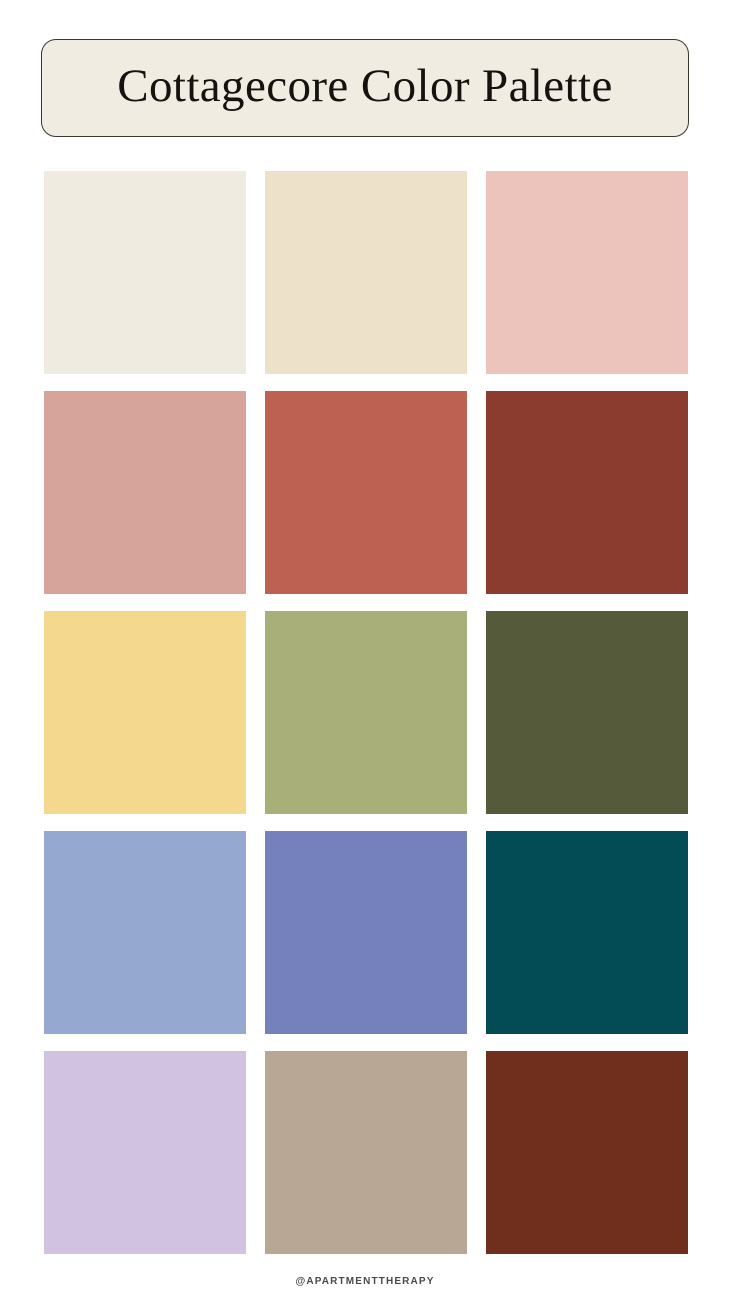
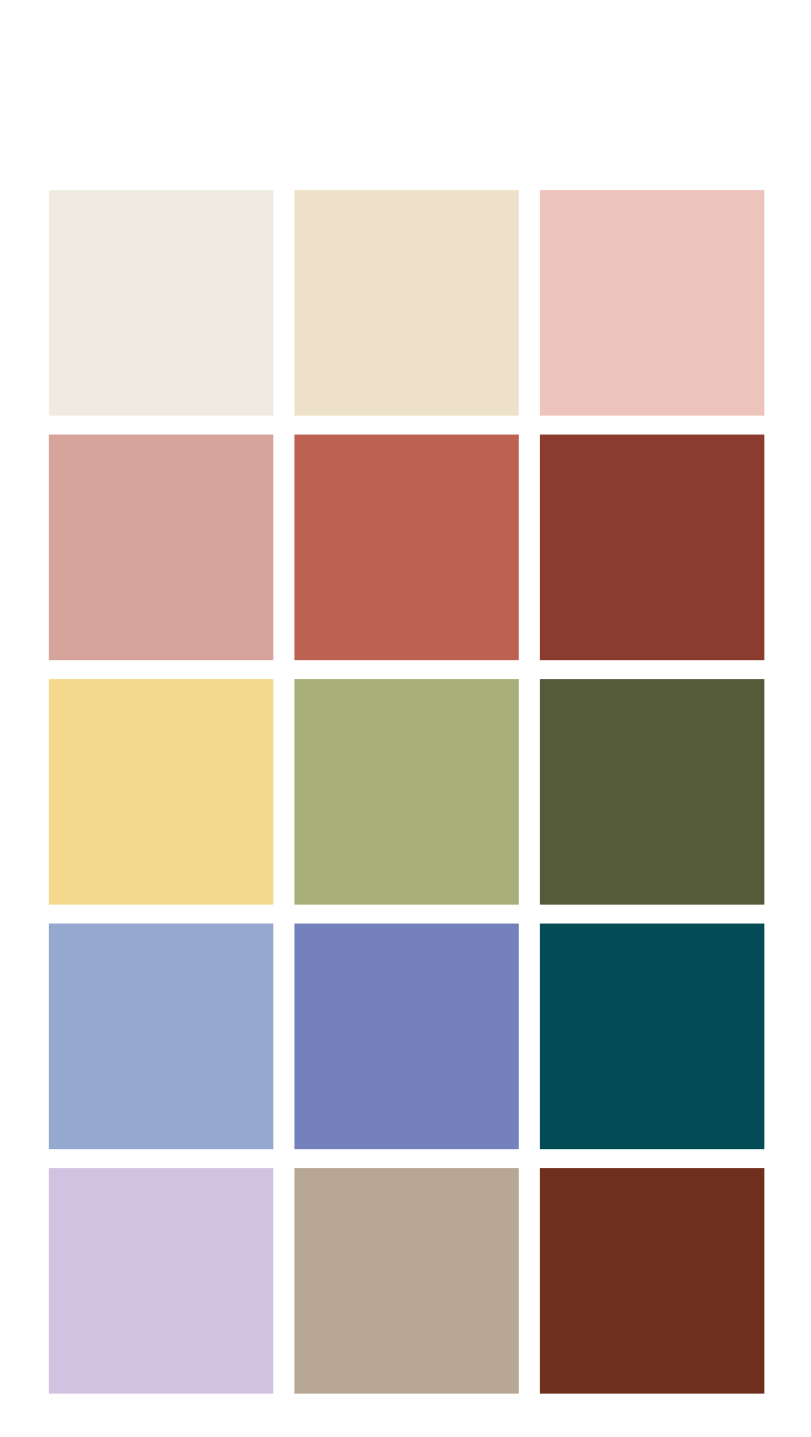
- Cottagecore Color Palette
- @APARTMENTTHERAPY
